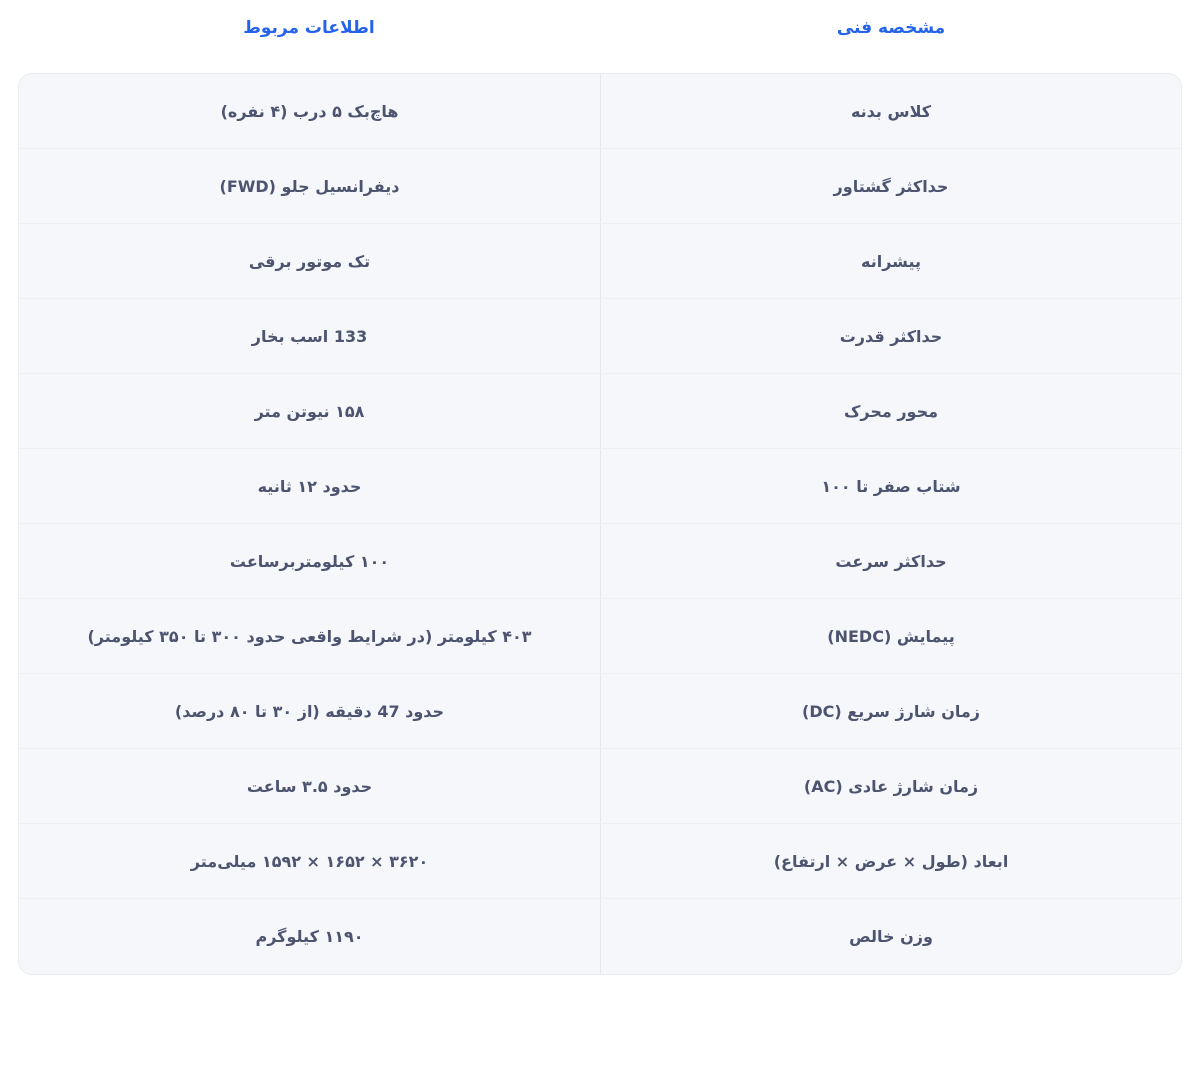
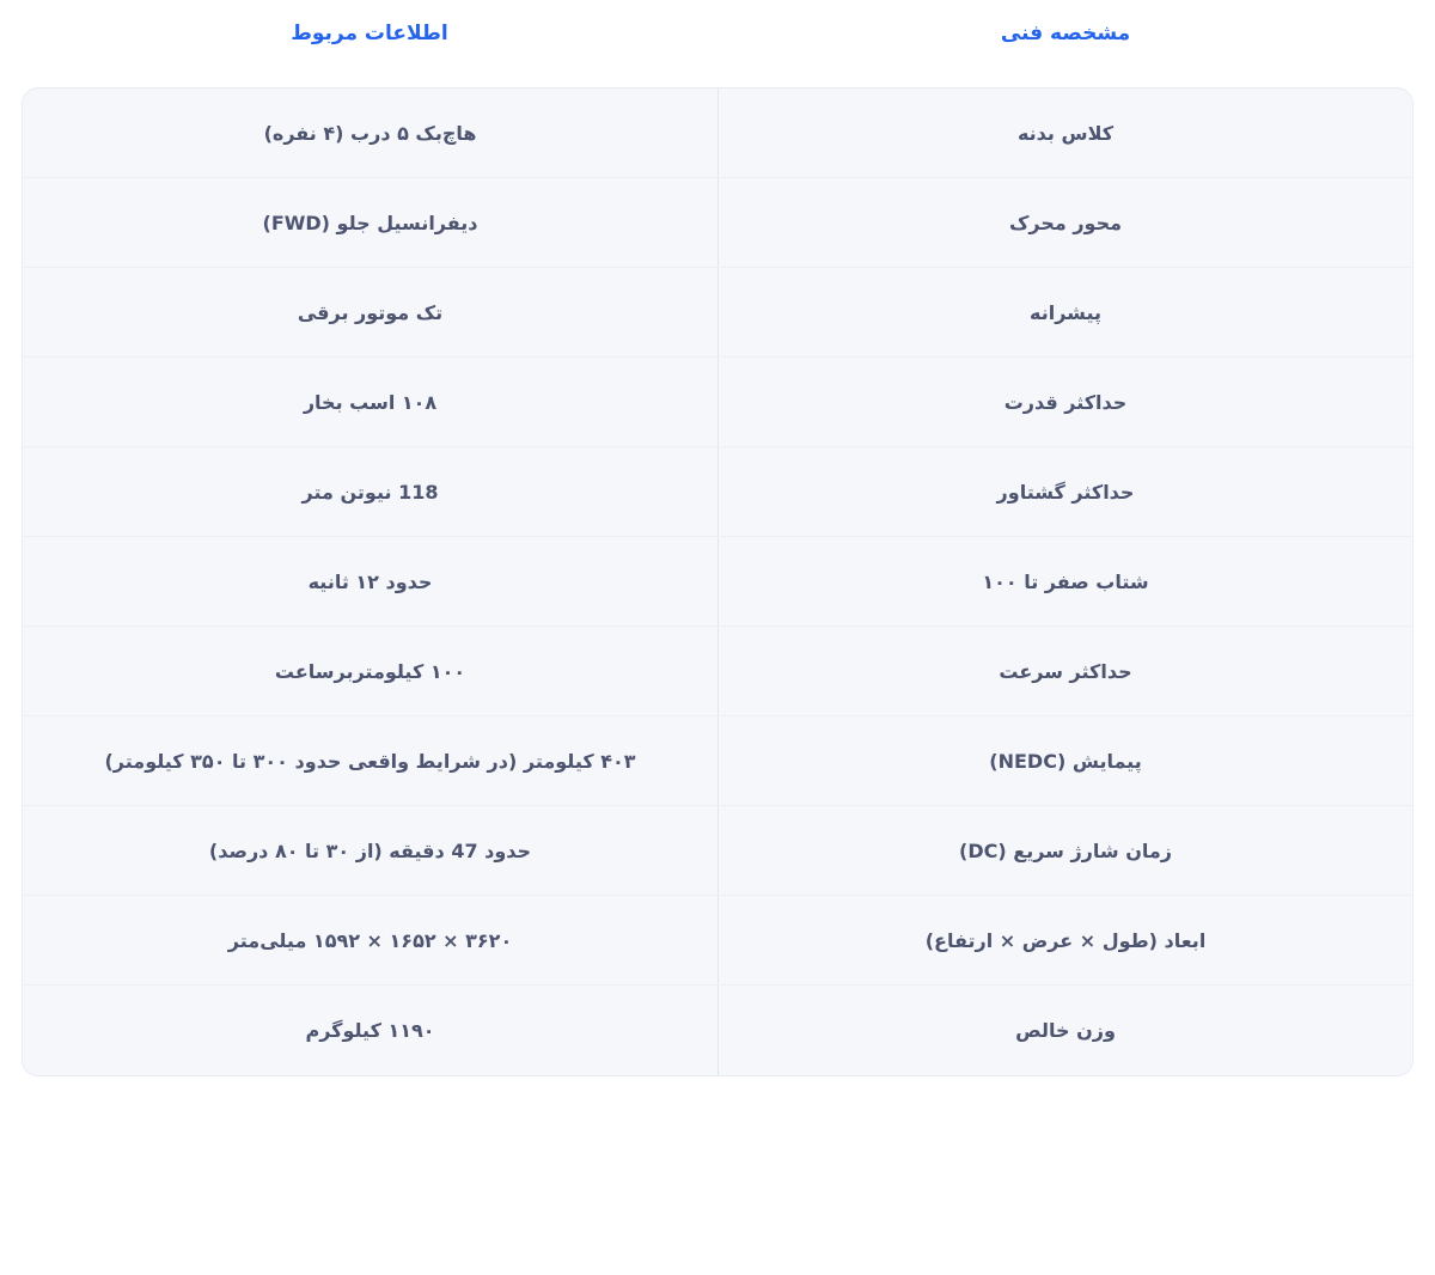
  مشخصه فنی
  اطلاعات مربوط
  کلاس بدنه
  هاچ‌بک ۵ درب (۴ نفره)
- حداکثر گشتاور
+ محور محرک
  دیفرانسیل جلو (FWD)
  پیشرانه
  تک موتور برقی
  حداکثر قدرت
- 133 اسب بخار
+ ۱۰۸ اسب بخار
- محور محرک
+ حداکثر گشتاور
- ۱۵۸ نیوتن متر
+ 118 نیوتن متر
  شتاب صفر تا ۱۰۰
  حدود ۱۲ ثانیه
  حداکثر سرعت
  ۱۰۰ کیلومتربرساعت
  پیمایش (NEDC)
  ۴۰۳ کیلومتر (در شرایط واقعی حدود ۳۰۰ تا ۳۵۰ کیلومتر)
  زمان شارژ سریع (DC)
  حدود 47 دقیقه (از ۳۰ تا ۸۰ درصد)
- زمان شارژ عادی (AC)
- حدود ۳.۵ ساعت
  ابعاد (طول × عرض × ارتفاع)
  ۳۶۲۰ × ۱۶۵۲ × ۱۵۹۲ میلیمتر
  وزن خالص
  ۱۱۹۰ کیلوگرم
